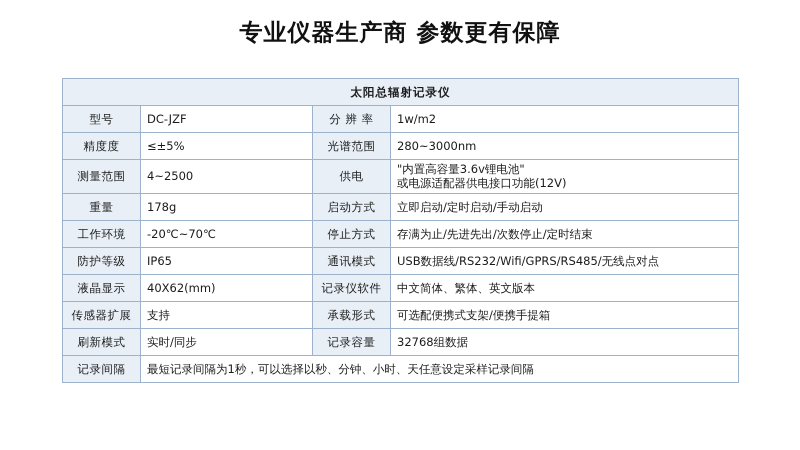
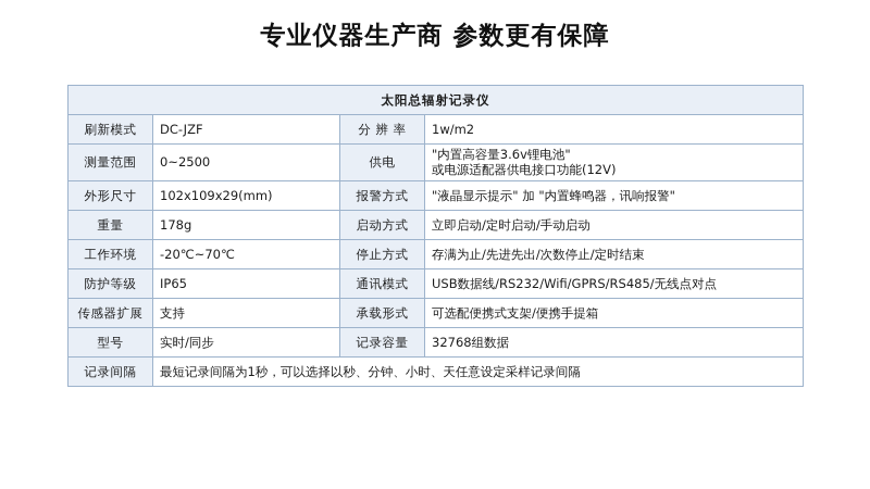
  专业仪器生产商 参数更有保障
  太阳总辐射记录仪
- 型号	DC-JZF	分 辨 率	1w/m2
+ 刷新模式	DC-JZF	分 辨 率	1w/m2
- 精度度	≤±5%	光谱范围	280~3000nm
- 测量范围	4~2500	供电	"内置高容量3.6v锂电池" 或电源适配器供电接口功能(12V)
+ 测量范围	0~2500	供电	"内置高容量3.6v锂电池" 或电源适配器供电接口功能(12V)
+ 外形尺寸	102x109x29(mm)	报警方式	"液晶显示提示" 加 "内置蜂鸣器，讯响报警"
  重量	178g	启动方式	立即启动/定时启动/手动启动
  工作环境	-20℃~70℃	停止方式	存满为止/先进先出/次数停止/定时结束
  防护等级	IP65	通讯模式	USB数据线/RS232/Wifi/GPRS/RS485/无线点对点
- 液晶显示	40X62(mm)	记录仪软件	中文简体、繁体、英文版本
  传感器扩展	支持	承载形式	可选配便携式支架/便携手提箱
- 刷新模式	实时/同步	记录容量	32768组数据
+ 型号	实时/同步	记录容量	32768组数据
  记录间隔	最短记录间隔为1秒，可以选择以秒、分钟、小时、天任意设定采样记录间隔
